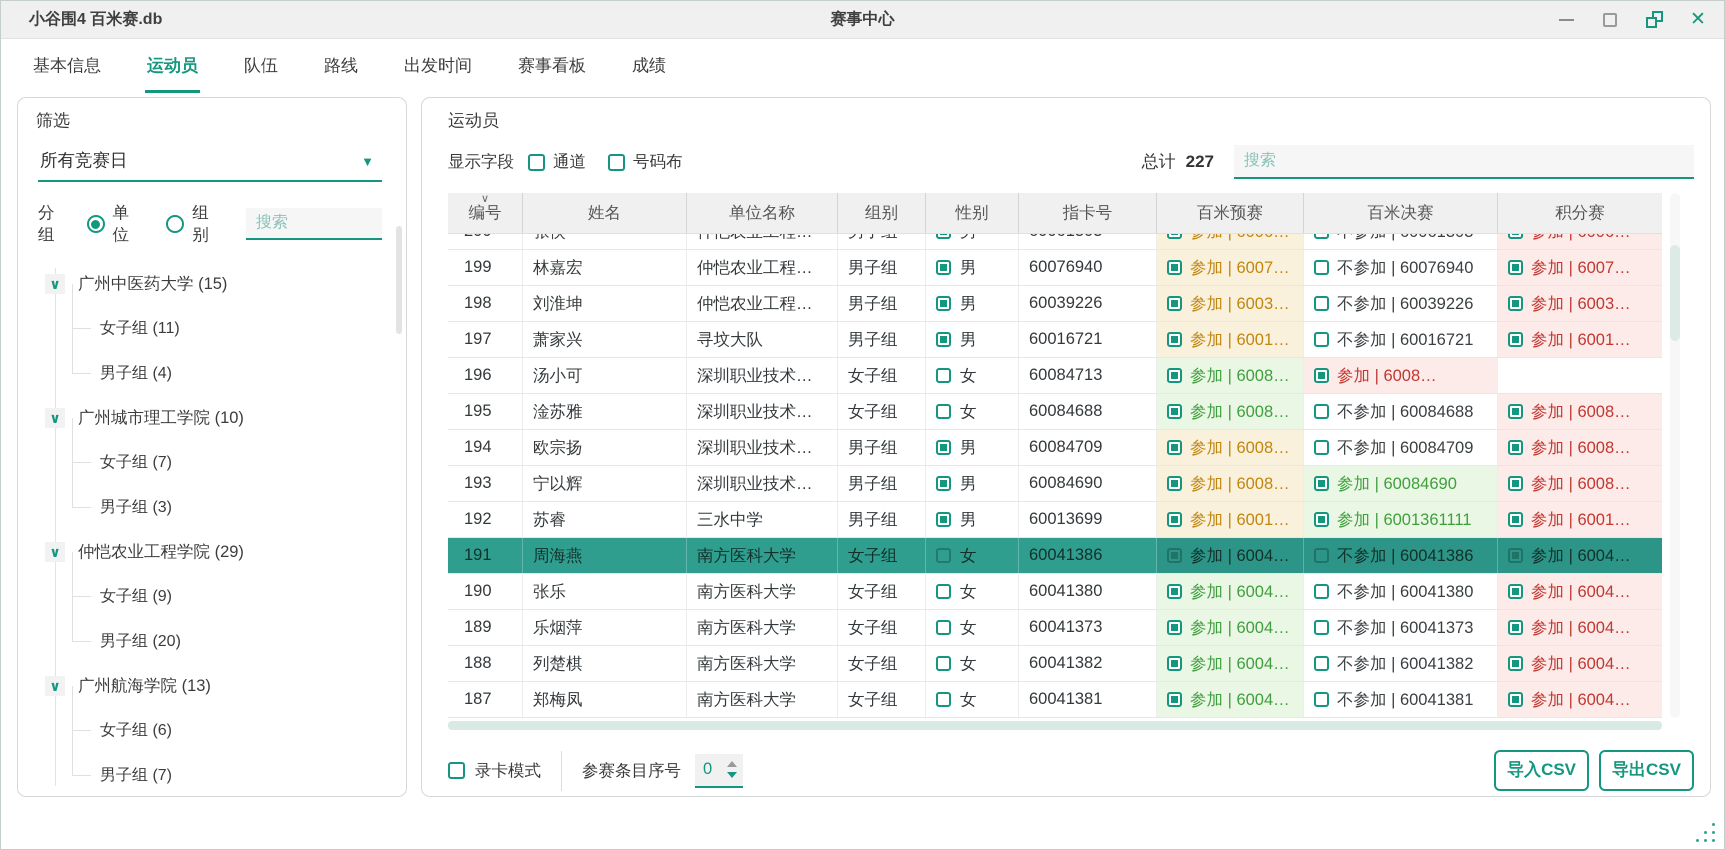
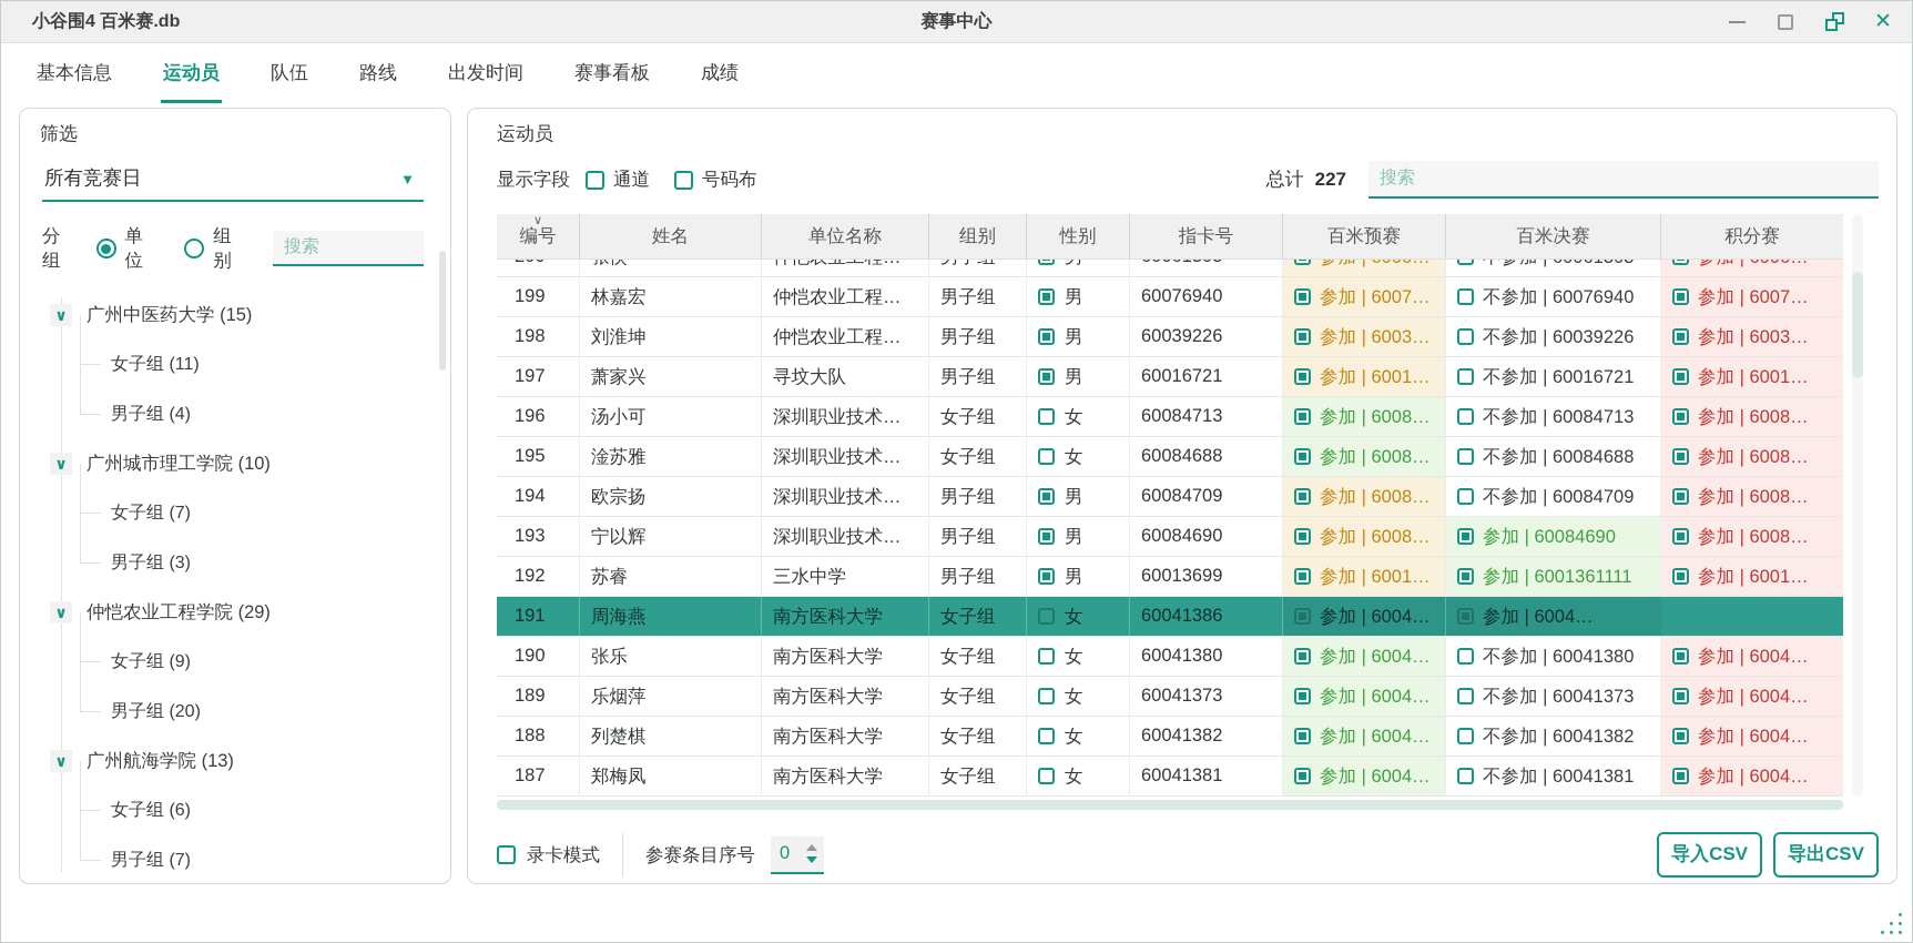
  小谷围4 百米赛.db
  赛事中心
  ✕
  基本信息
  运动员
  队伍
  路线
  出发时间
  赛事看板
  成绩
  筛选
  所有竞赛日
  ▼
  分组
  单位
  组别
  搜索
  ∨
  广州中医药大学 (15)
  女子组 (11)
  男子组 (4)
  ∨
  广州城市理工学院 (10)
  女子组 (7)
  男子组 (3)
  ∨
  仲恺农业工程学院 (29)
  女子组 (9)
  男子组 (20)
  ∨
  广州航海学院 (13)
  女子组 (6)
  男子组 (7)
  运动员
  显示字段
  通道
  号码布
  总计
  227
  搜索
  编号
  ∨
  姓名
  单位名称
  组别
  性别
  指卡号
  百米预赛
  百米决赛
  积分赛
  199
  林嘉宏
  仲恺农业工程…
  男子组
  男
  60076940
  参加 | 6007…
  不参加 | 60076940
  参加 | 6007…
  198
  刘淮坤
  仲恺农业工程…
  男子组
  男
  60039226
  参加 | 6003…
  不参加 | 60039226
  参加 | 6003…
  197
  萧家兴
  寻坟大队
  男子组
  男
  60016721
  参加 | 6001…
  不参加 | 60016721
  参加 | 6001…
  196
  汤小可
  深圳职业技术…
  女子组
  女
  60084713
  参加 | 6008…
+ 不参加 | 60084713
  参加 | 6008…
  195
  淦苏雅
  深圳职业技术…
  女子组
  女
  60084688
  参加 | 6008…
  不参加 | 60084688
  参加 | 6008…
  194
  欧宗扬
  深圳职业技术…
  男子组
  男
  60084709
  参加 | 6008…
  不参加 | 60084709
  参加 | 6008…
  193
  宁以辉
  深圳职业技术…
  男子组
  男
  60084690
  参加 | 6008…
  参加 | 60084690
  参加 | 6008…
  192
  苏睿
  三水中学
  男子组
  男
  60013699
  参加 | 6001…
  参加 | 6001361111
  参加 | 6001…
  191
  周海燕
  南方医科大学
  女子组
  女
  60041386
  参加 | 6004…
- 不参加 | 60041386
  参加 | 6004…
  190
  张乐
  南方医科大学
  女子组
  女
  60041380
  参加 | 6004…
  不参加 | 60041380
  参加 | 6004…
  189
  乐烟萍
  南方医科大学
  女子组
  女
  60041373
  参加 | 6004…
  不参加 | 60041373
  参加 | 6004…
  188
  列楚棋
  南方医科大学
  女子组
  女
  60041382
  参加 | 6004…
  不参加 | 60041382
  参加 | 6004…
  187
  郑梅凤
  南方医科大学
  女子组
  女
  60041381
  参加 | 6004…
  不参加 | 60041381
  参加 | 6004…
  录卡模式
  参赛条目序号
  0
  导入CSV
  导出CSV
